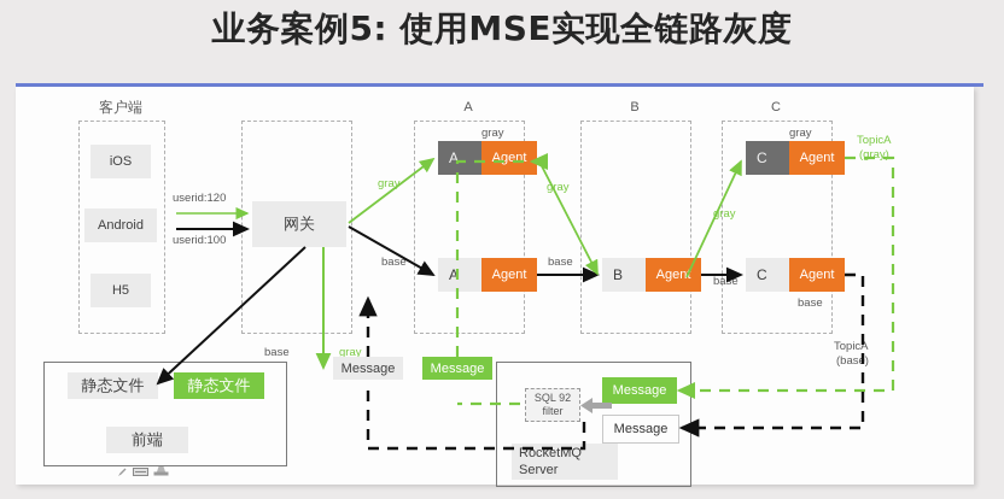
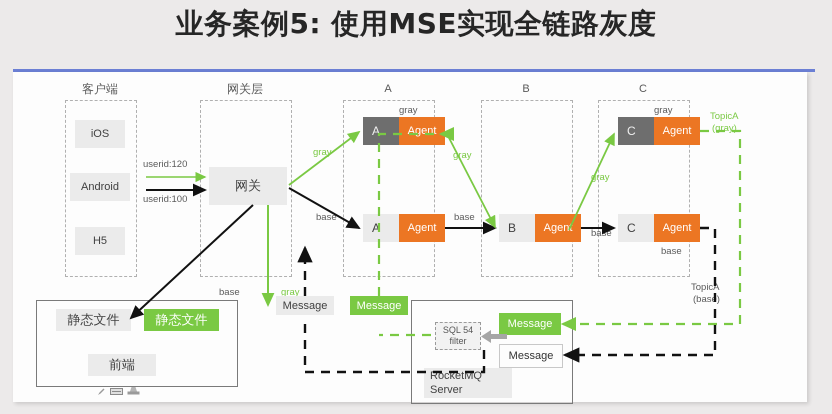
  业务案例5: 使用MSE实现全链路灰度
  客户端
+ 网关层
  A
  B
  C
  iOS
  Android
  H5
  网关
  userid:120
  userid:100
  A
  Agent
  gray
  A
  Agent
  B
  Agen
  C
  Agent
  gray
  C
  Agent
  base
  gray
  base
  base
  gray
  base
  ray
  TopicA
  (gray)
  TopicA
  (bas)
  base
  gray
  静态文件
  静态文件
  前端
  Message
  Message
- SQL 92
+ SQL 54
  filter
  Message
  Message
  RocketMQ
  Server
